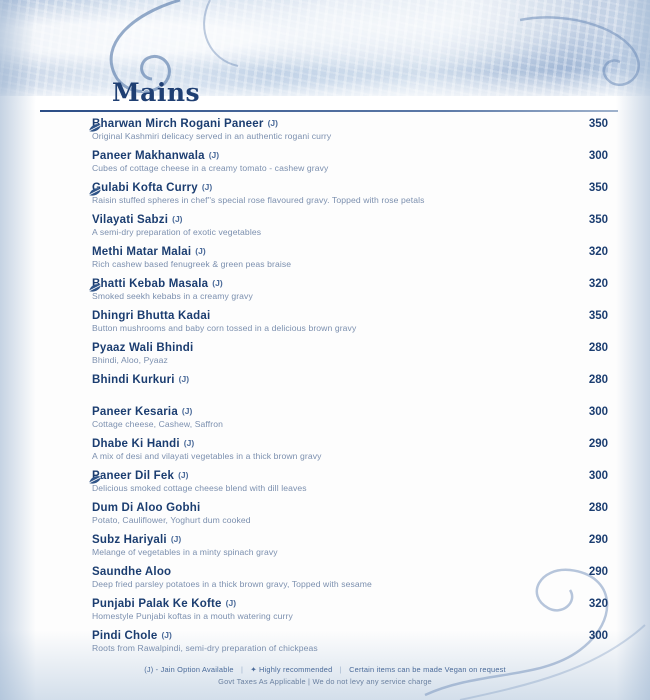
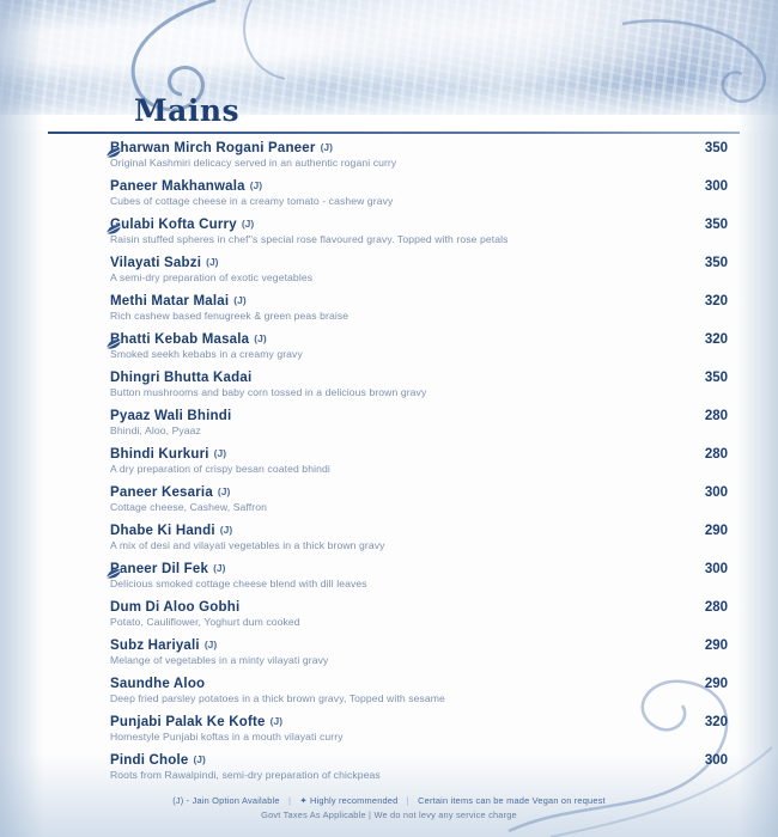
  Mains
  Bharwan Mirch Rogani Paneer
  (J)
  Original Kashmiri delicacy served in an authentic rogani curry
  350
  Paneer Makhanwala
  (J)
  Cubes of cottage cheese in a creamy tomato - cashew gravy
  300
  Gulabi Kofta Curry
  (J)
  Raisin stuffed spheres in chef''s special rose flavoured gravy. Topped with rose petals
  350
  Vilayati Sabzi
  (J)
  A semi-dry preparation of exotic vegetables
  350
  Methi Matar Malai
  (J)
  Rich cashew based fenugreek & green peas braise
  320
  Bhatti Kebab Masala
  (J)
  Smoked seekh kebabs in a creamy gravy
  320
  Dhingri Bhutta Kadai
  Button mushrooms and baby corn tossed in a delicious brown gravy
  350
  Pyaaz Wali Bhindi
  Bhindi, Aloo, Pyaaz
  280
  Bhindi Kurkuri
  (J)
+ A dry preparation of crispy besan coated bhindi
  280
  Paneer Kesaria
  (J)
  Cottage cheese, Cashew, Saffron
  300
  Dhabe Ki Handi
  (J)
  A mix of desi and vilayati vegetables in a thick brown gravy
  290
  Paneer Dil Fek
  (J)
  Delicious smoked cottage cheese blend with dill leaves
  300
  Dum Di Aloo Gobhi
  Potato, Cauliflower, Yoghurt dum cooked
  280
  Subz Hariyali
  (J)
- Melange of vegetables in a minty spinach gravy
+ Melange of vegetables in a minty vilayati gravy
  290
  Saundhe Aloo
  Deep fried parsley potatoes in a thick brown gravy, Topped with sesame
  290
  Punjabi Palak Ke Kofte
  (J)
- Homestyle Punjabi koftas in a mouth watering curry
+ Homestyle Punjabi koftas in a mouth vilayati curry
  320
  Pindi Chole
  (J)
  Roots from Rawalpindi, semi-dry preparation of chickpeas
  300
  (J) - Jain Option Available | ✦ Highly recommended | Certain items can be made Vegan on request
  Govt Taxes As Applicable | We do not levy any service charge
